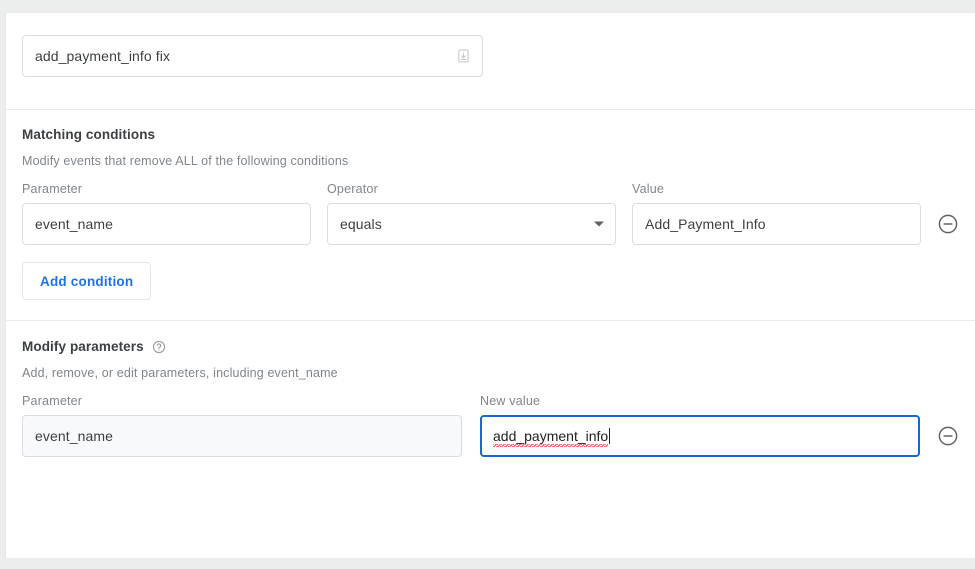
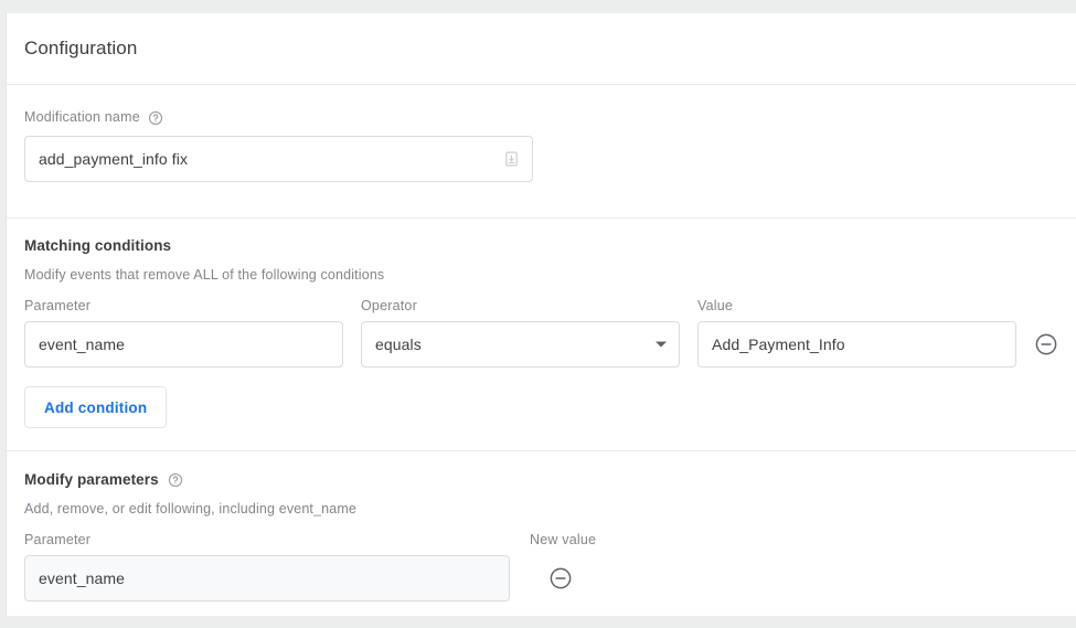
+ Configuration
+ Modification name
  add_payment_info fix
  Matching conditions
  Modify events that remove ALL of the following conditions
  Parameter
  Operator
  Value
  event_name
  equals
  Add_Payment_Info
  Add condition
  Modify parameters
- Add, remove, or edit parameters, including event_name
+ Add, remove, or edit following, including event_name
  Parameter
  New value
  event_name
- add_payment_info
